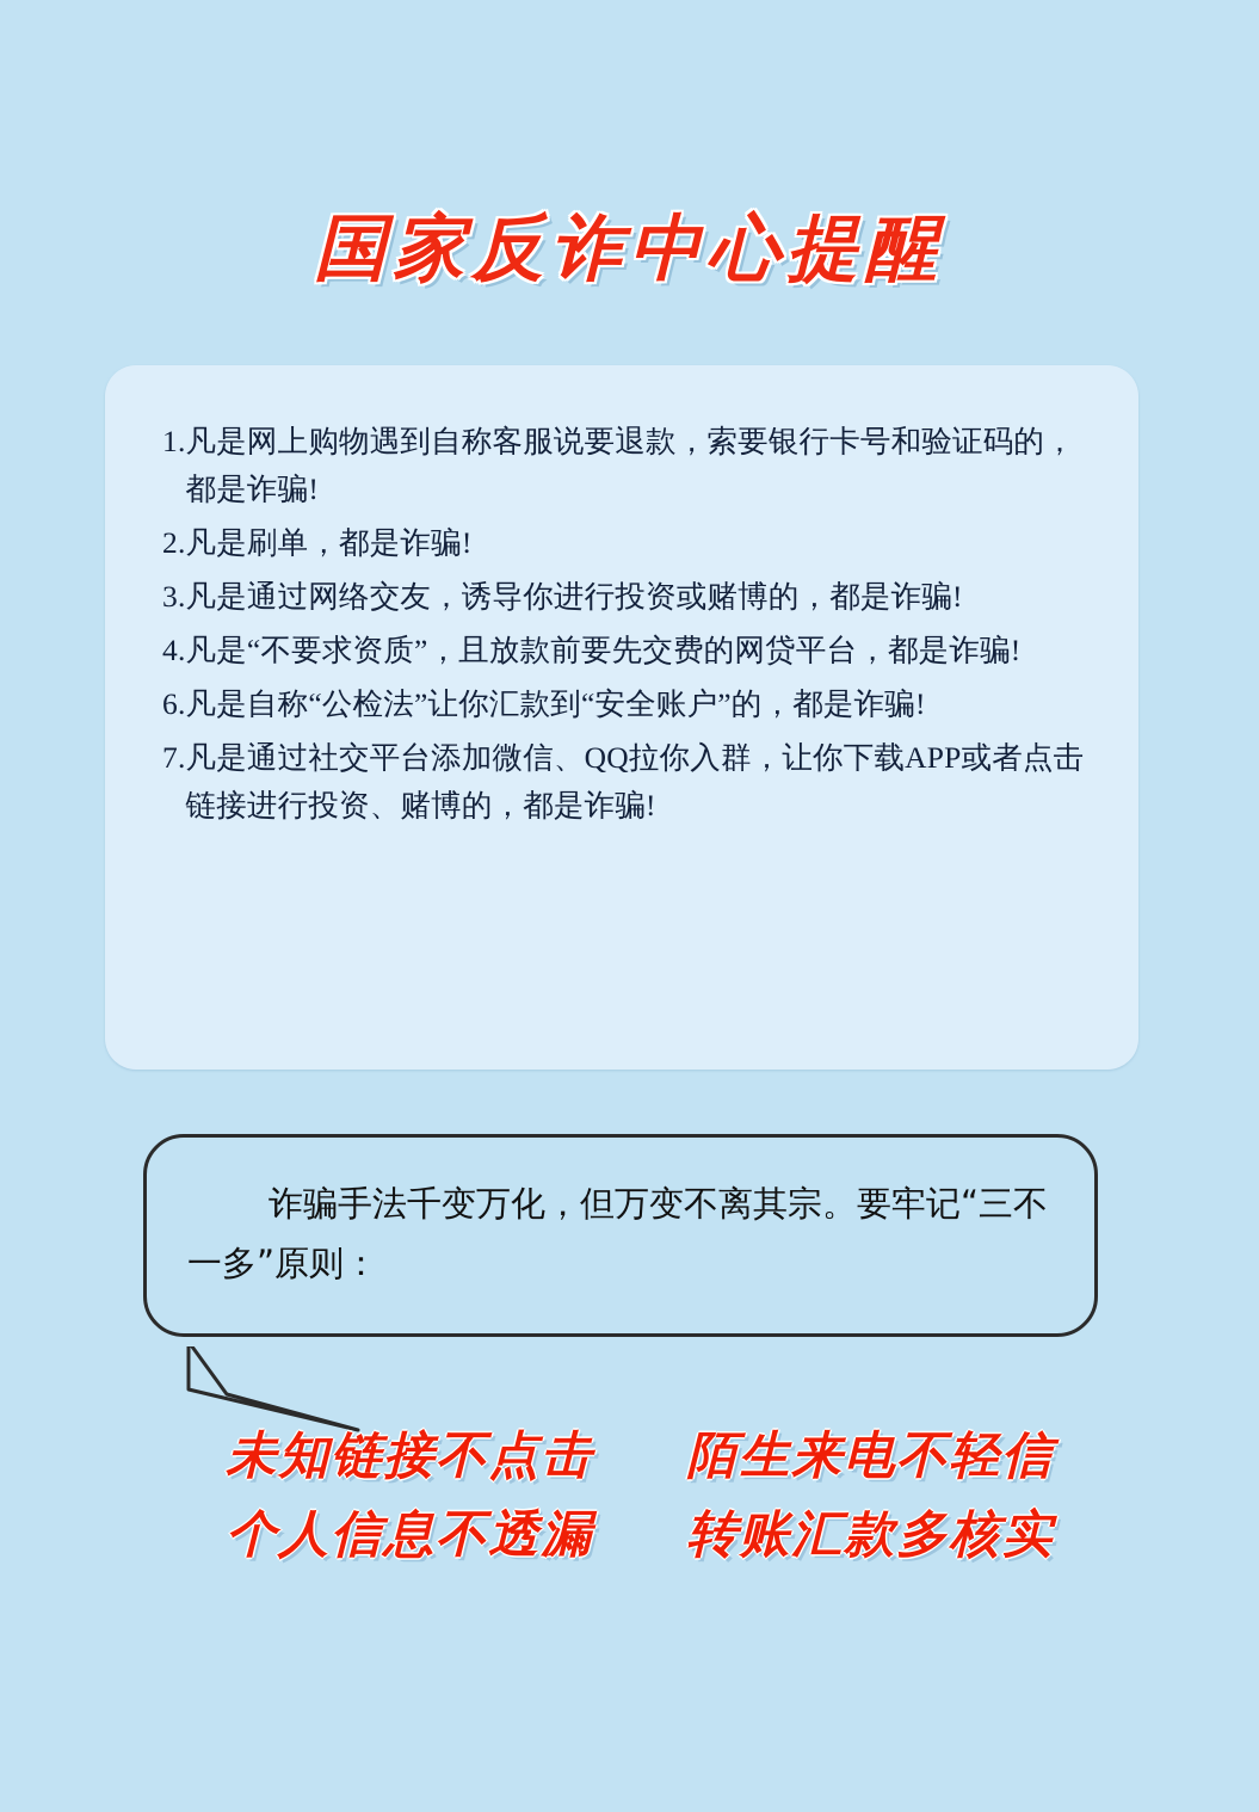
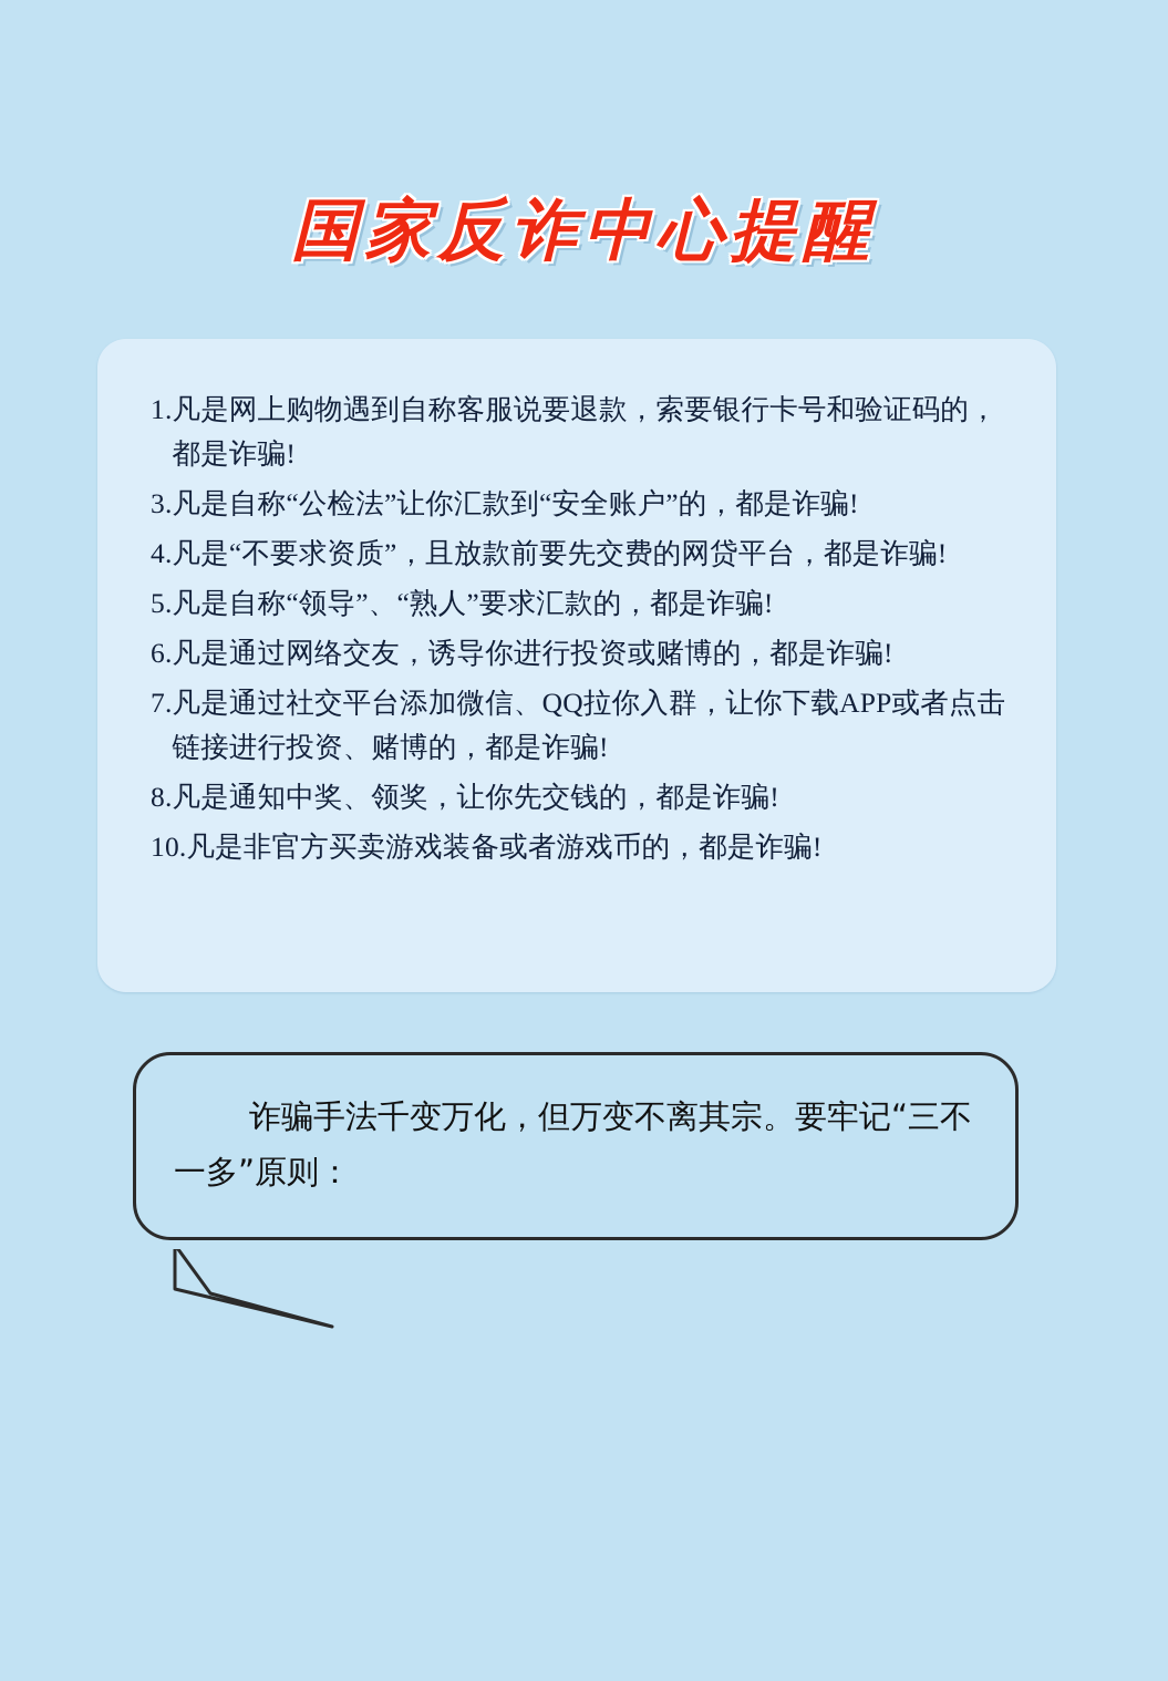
  国家反诈中心提醒
  1.
  凡是网上购物遇到自称客服说要退款，索要银行卡号和验证码的，都是诈骗!
- 2.
- 凡是刷单，都是诈骗!
  3.
- 凡是通过网络交友，诱导你进行投资或赌博的，都是诈骗!
+ 凡是自称“公检法”让你汇款到“安全账户”的，都是诈骗!
  4.
  凡是“不要求资质”，且放款前要先交费的网贷平台，都是诈骗!
+ 5.
+ 凡是自称“领导”、“熟人”要求汇款的，都是诈骗!
  6.
- 凡是自称“公检法”让你汇款到“安全账户”的，都是诈骗!
+ 凡是通过网络交友，诱导你进行投资或赌博的，都是诈骗!
  7.
  凡是通过社交平台添加微信、QQ拉你入群，让你下载APP或者点击链接进行投资、赌博的，都是诈骗!
+ 8.
+ 凡是通知中奖、领奖，让你先交钱的，都是诈骗!
+ 10.
+ 凡是非官方买卖游戏装备或者游戏币的，都是诈骗!
  诈骗手法千变万化，但万变不离其宗。要牢记“三不一多”原则：
- 未知链接不点击
- 陌生来电不轻信
- 个人信息不透漏
- 转账汇款多核实
